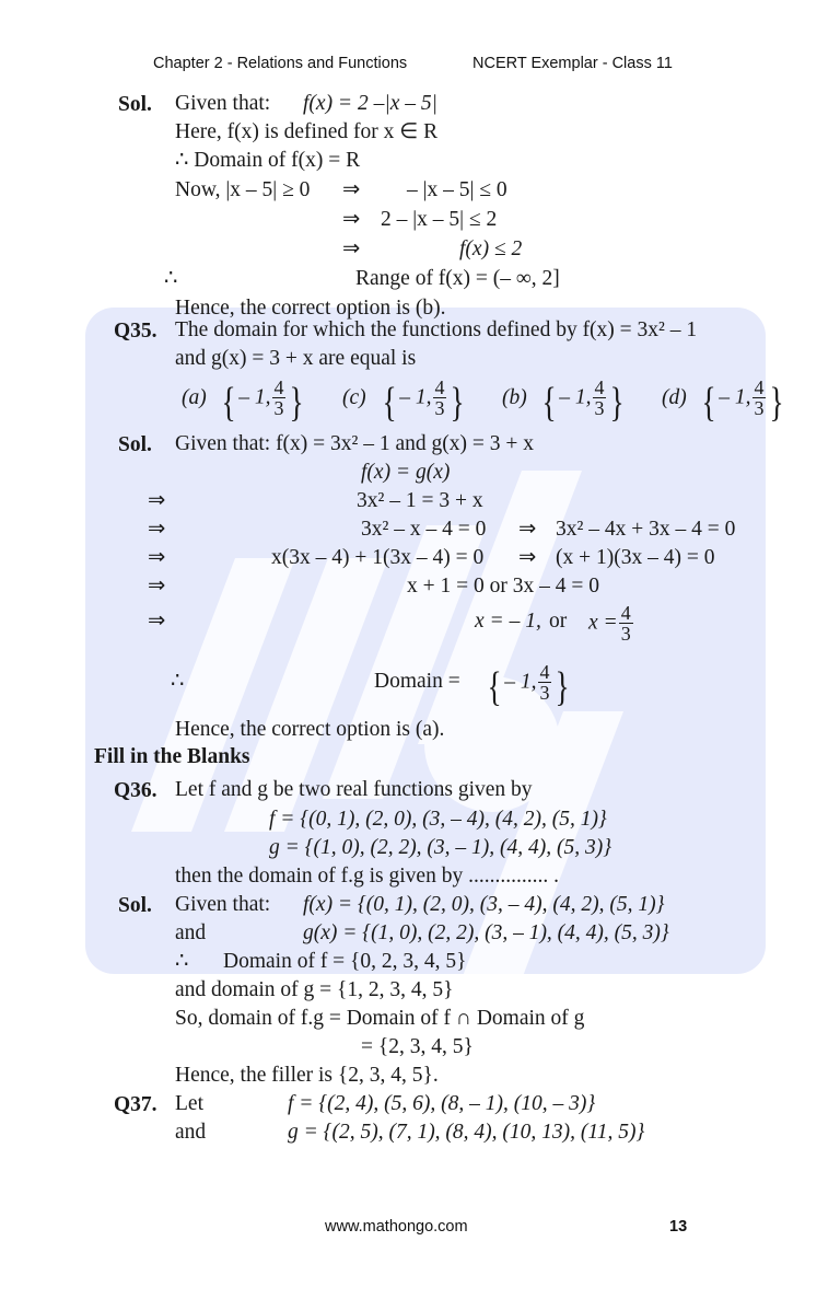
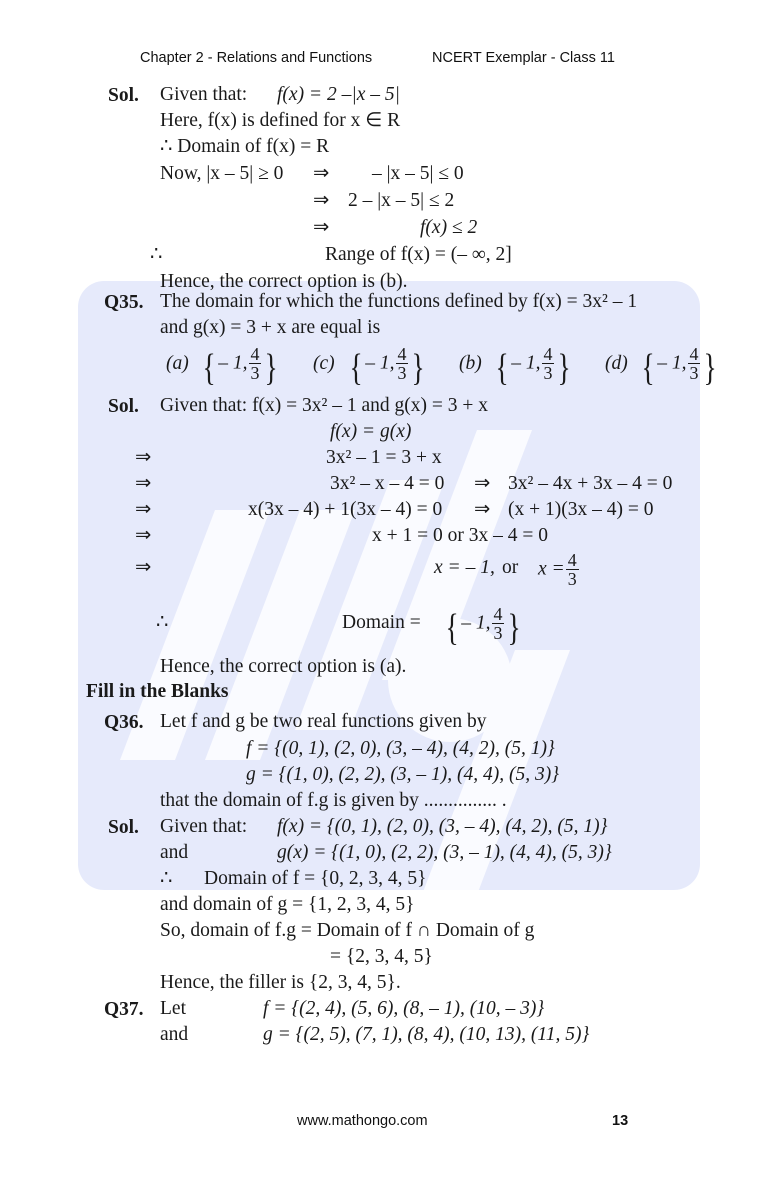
  Chapter 2 - Relations and Functions
  NCERT Exemplar - Class 11
  Sol.
  Given that:
  f(x) = 2 –|x – 5|
  Here, f(x) is defined for x ∈ R
  ∴ Domain of f(x) = R
  Now, |x – 5| ≥ 0
  ⇒
  – |x – 5| ≤ 0
  ⇒
  2 – |x – 5| ≤ 2
  ⇒
  f(x) ≤ 2
  ∴
  Range of f(x) = (– ∞, 2]
  Hence, the correct option is (b).
  Q35.
  The domain for which the functions defined by f(x) = 3x² – 1
  and g(x) = 3 + x are equal is
  (a)
  { – 1,
  4
  3
  }
  (c)
  { – 1,
  4
  3
  }
  (b)
  { – 1,
  4
  3
  }
  (d)
  { – 1,
  4
  3
  }
  Sol.
  Given that: f(x) = 3x² – 1 and g(x) = 3 + x
  f(x) = g(x)
  ⇒
  3x² – 1 = 3 + x
  ⇒
  3x² – x – 4 = 0
  ⇒
  3x² – 4x + 3x – 4 = 0
  ⇒
  x(3x – 4) + 1(3x – 4) = 0
  ⇒
  (x + 1)(3x – 4) = 0
  ⇒
  x + 1 = 0 or 3x – 4 = 0
  ⇒
  x = – 1,
  or
  x =
  4
  3
  ∴
  Domain =
  { – 1,
  4
  3
  }
  Hence, the correct option is (a).
  Fill in the Blanks
  Q36.
  Let f and g be two real functions given by
  f = {(0, 1), (2, 0), (3, – 4), (4, 2), (5, 1)}
  g = {(1, 0), (2, 2), (3, – 1), (4, 4), (5, 3)}
- then the domain of f.g is given by ............... .
+ that the domain of f.g is given by ............... .
  Sol.
  Given that:
  f(x) = {(0, 1), (2, 0), (3, – 4), (4, 2), (5, 1)}
  and
  g(x) = {(1, 0), (2, 2), (3, – 1), (4, 4), (5, 3)}
  ∴
  Domain of f = {0, 2, 3, 4, 5}
  and domain of g = {1, 2, 3, 4, 5}
  So, domain of f.g = Domain of f ∩ Domain of g
  = {2, 3, 4, 5}
  Hence, the filler is {2, 3, 4, 5}.
  Q37.
  Let
  f = {(2, 4), (5, 6), (8, – 1), (10, – 3)}
  and
  g = {(2, 5), (7, 1), (8, 4), (10, 13), (11, 5)}
  www.mathongo.com
  13
